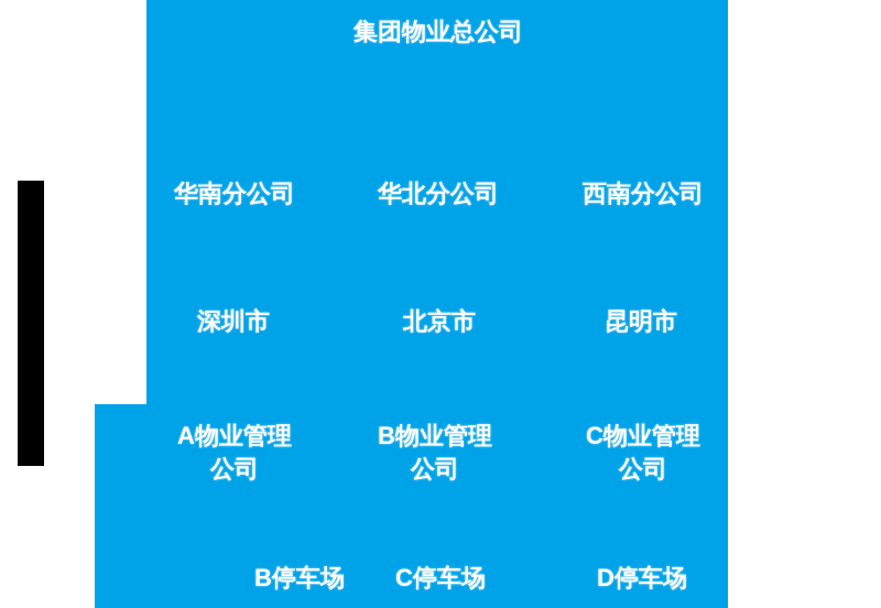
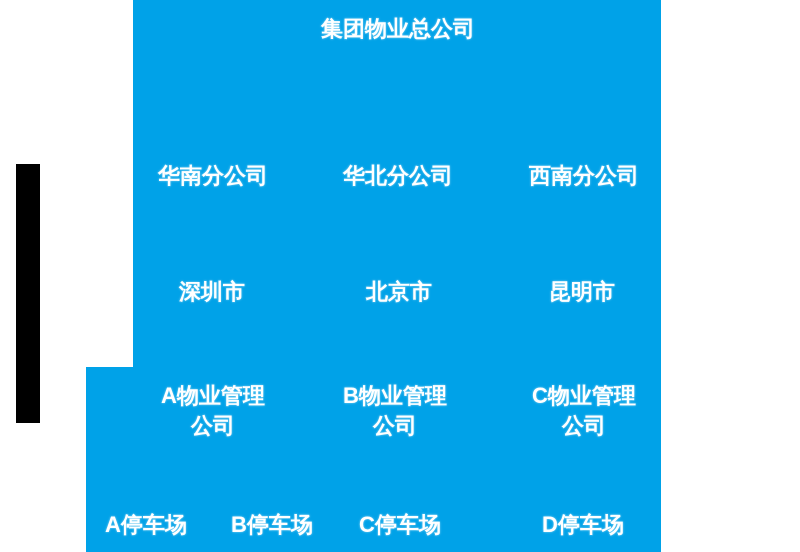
  集团物业总公司
  华南分公司
  华北分公司
  西南分公司
  深圳市
  北京市
  昆明市
  A物业管理
  公司
  B物业管理
  公司
  C物业管理
  公司
+ A停车场
  B停车场
  C停车场
  D停车场
